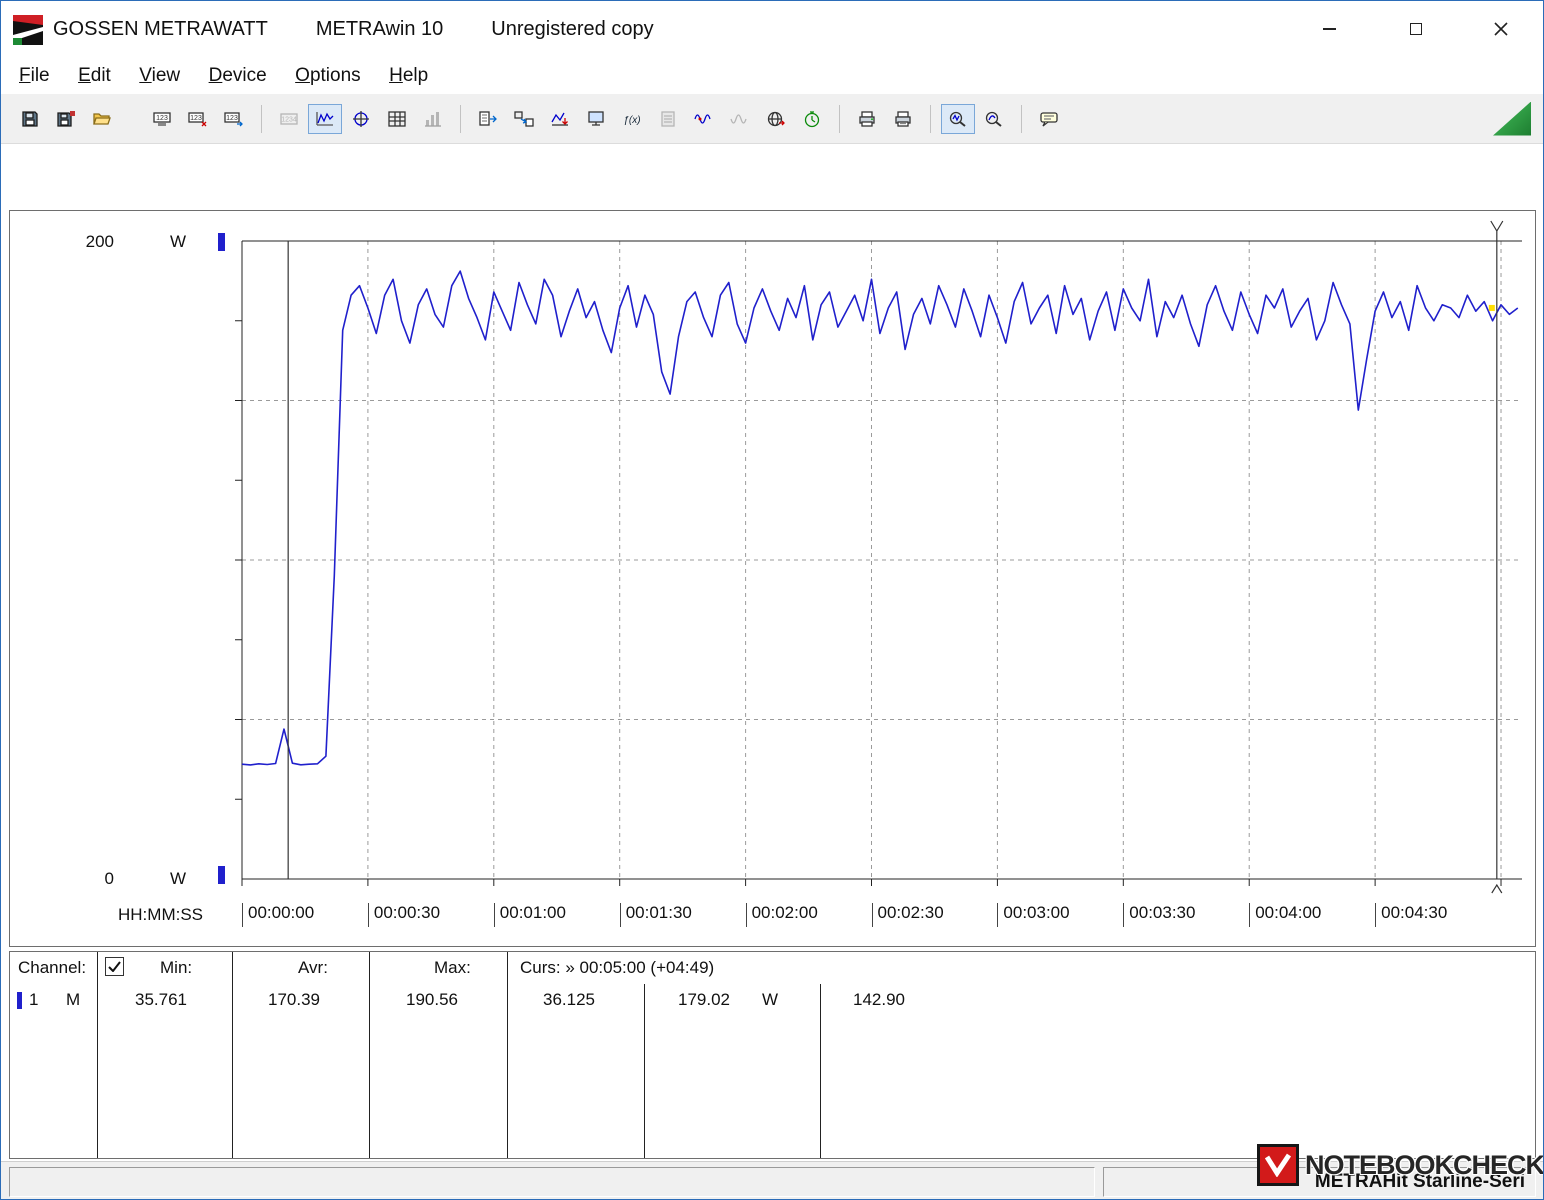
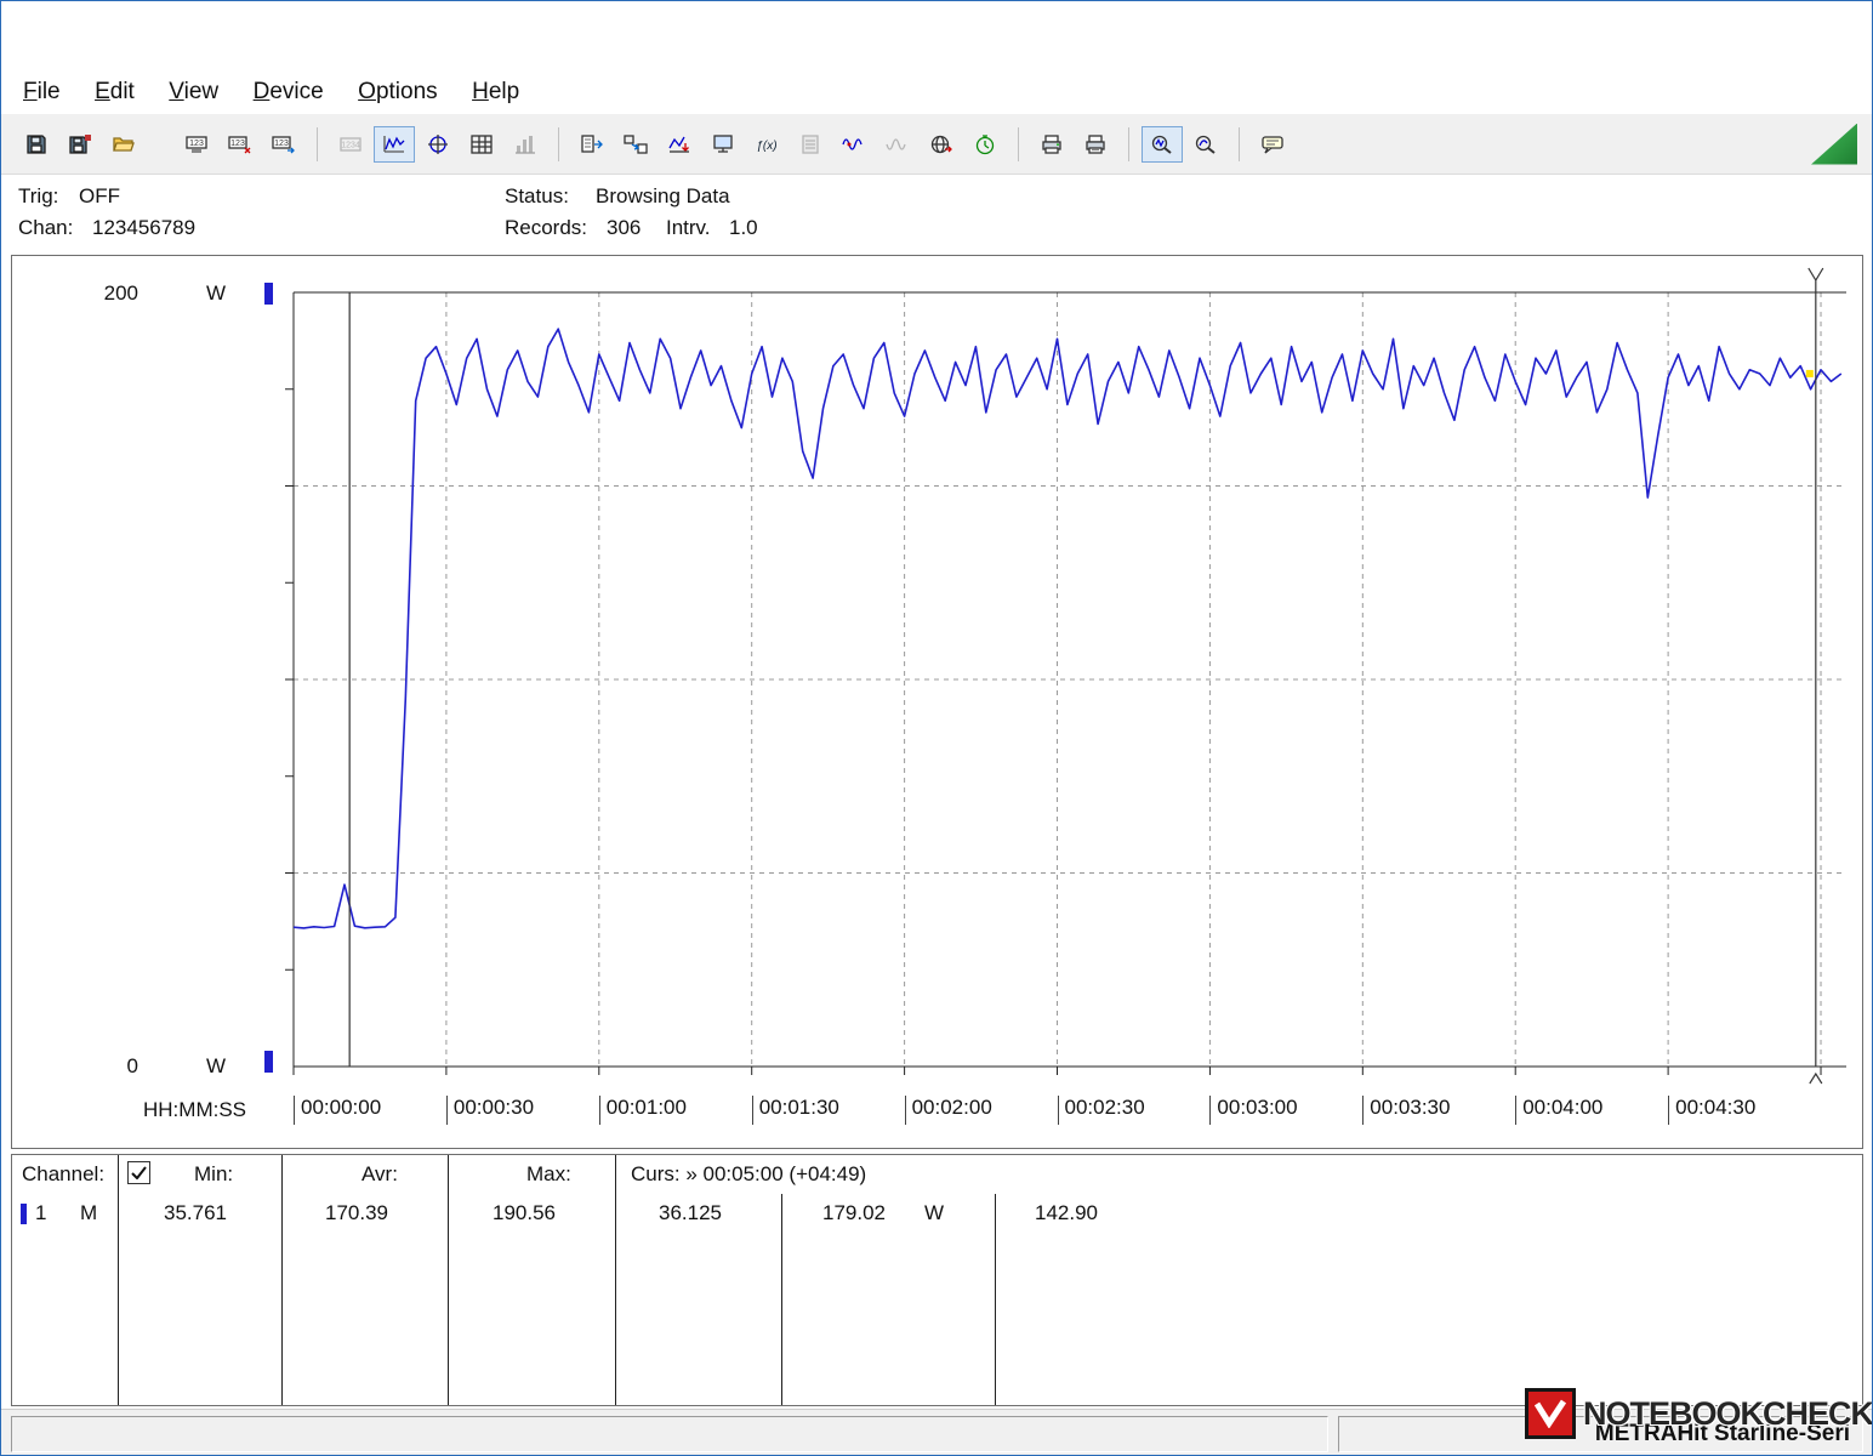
- GOSSEN METRAWATT
- METRAwin 10
- Unregistered copy
  File Edit View Device Options Help
  ƒ(x)
+ Trig:
+ OFF
+ Chan:
+ 123456789
+ Status:
+ Browsing Data
+ Records:
+ 306
+ Intrv.
+ 1.0
  200
  W
  0
  W
  HH:MM:SS
  00:00:00
  00:00:30
  00:01:00
  00:01:30
  00:02:00
  00:02:30
  00:03:00
  00:03:30
  00:04:00
  00:04:30
  Channel:
  Min:
  Avr:
  Max:
  Curs: » 00:05:00 (+04:49)
  1
  M
  35.761
  170.39
  190.56
  36.125
  179.02
  W
  142.90
  METRAHit Starline-Seri
  NOTEBOOKCHECK
